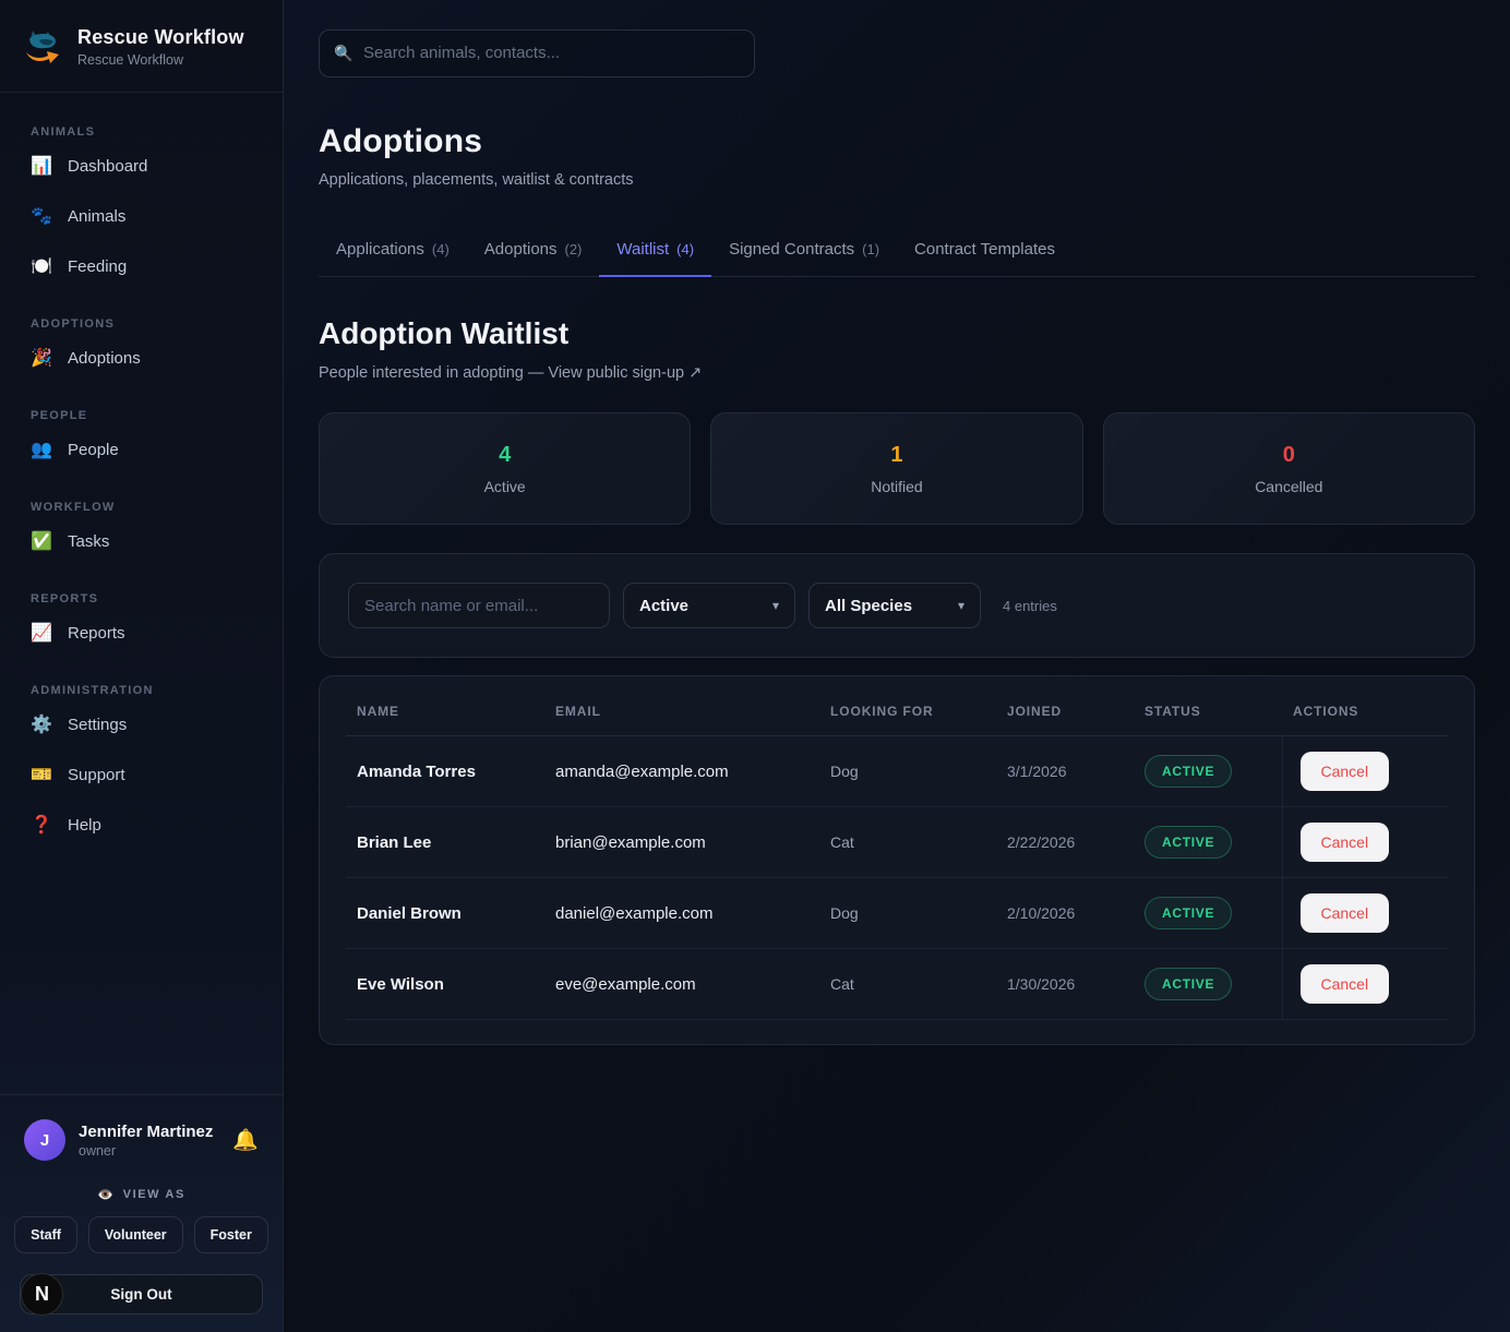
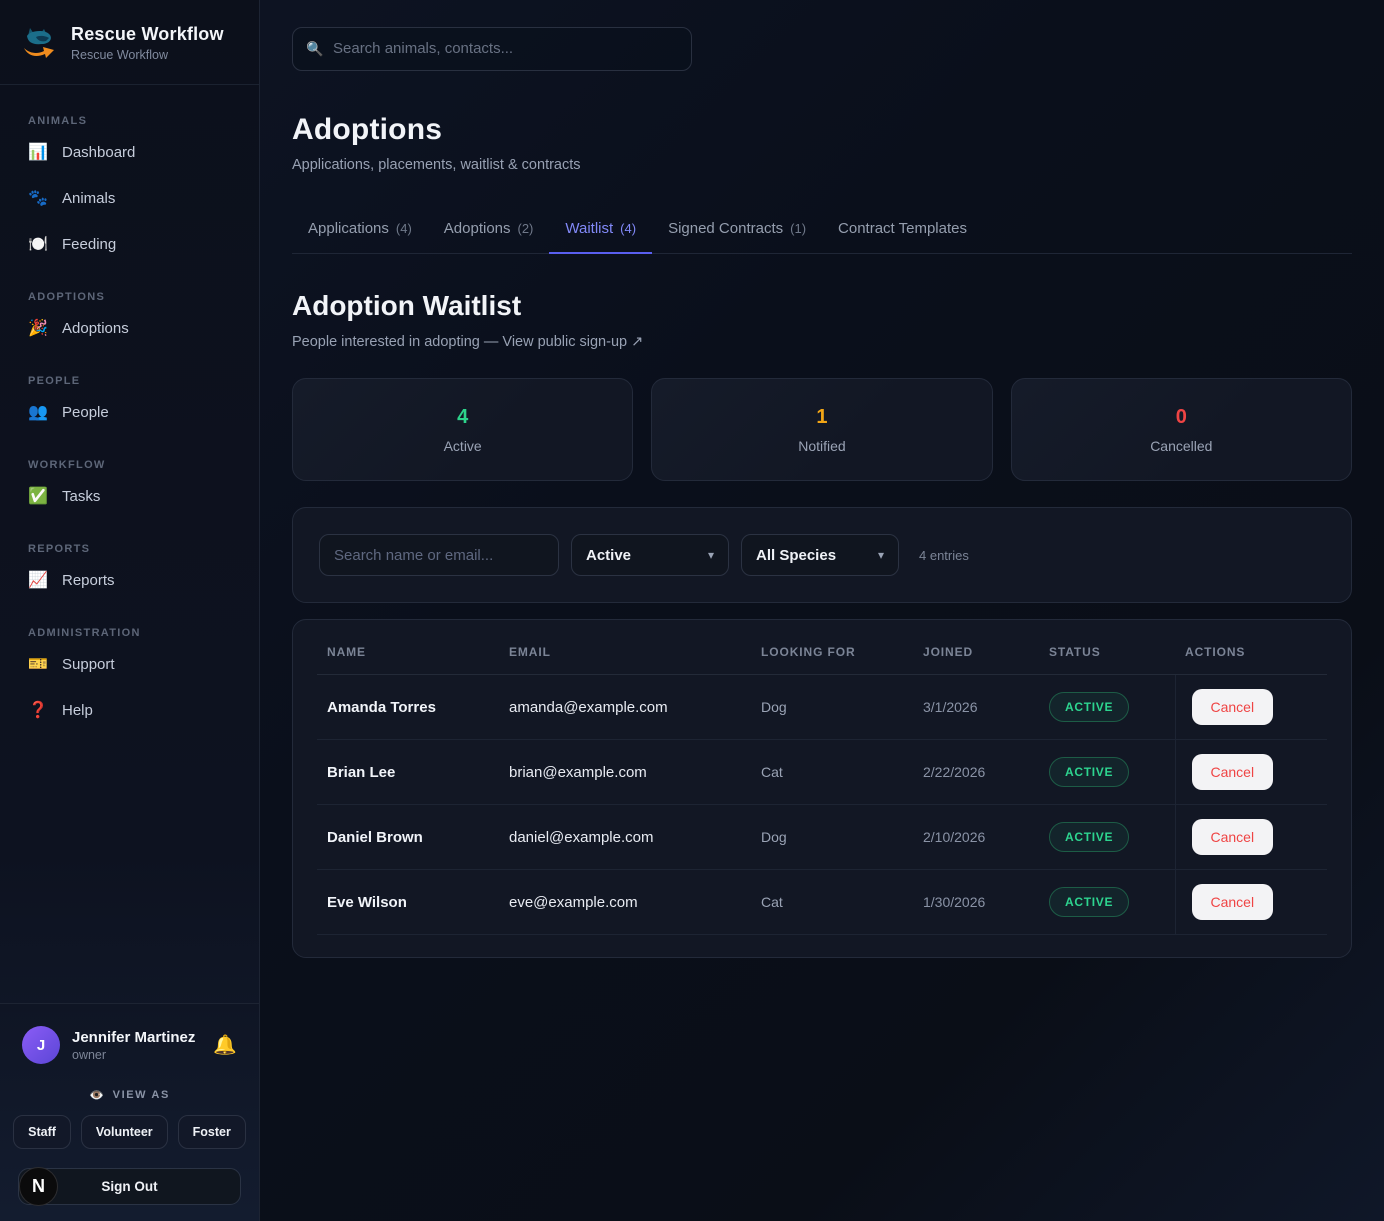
  Rescue Workflow
  Rescue Workflow
  ANIMALS
  📊
  Dashboard
  🐾
  Animals
  🍽️
  Feeding
  ADOPTIONS
  🎉
  Adoptions
  PEOPLE
  👥
  People
  WORKFLOW
  ✅
  Tasks
  REPORTS
  📈
  Reports
  ADMINISTRATION
- ⚙️
- Settings
  🎫
  Support
  ❓
  Help
  J
  Jennifer Martinez
  owner
  🔔
  👁️
  VIEW AS
  Staff
  Volunteer
  Foster
  Sign Out
  N
  🔍
  Search animals, contacts...
  Adoptions
  Applications, placements, waitlist & contracts
  Applications
  (4)
  Adoptions
  (2)
  Waitlist
  (4)
  Signed Contracts
  (1)
  Contract Templates
  Adoption Waitlist
  People interested in adopting — View public sign-up ↗
  4
  Active
  1
  Notified
  0
  Cancelled
  Search name or email...
  Active
  ▾
  All Species
  ▾
  4 entries
  NAME	EMAIL	LOOKING FOR	JOINED	STATUS	ACTIONS
  Amanda Torres	amanda@example.com	Dog	3/1/2026	ACTIVE	Cancel
  Brian Lee	brian@example.com	Cat	2/22/2026	ACTIVE	Cancel
  Daniel Brown	daniel@example.com	Dog	2/10/2026	ACTIVE	Cancel
  Eve Wilson	eve@example.com	Cat	1/30/2026	ACTIVE	Cancel
